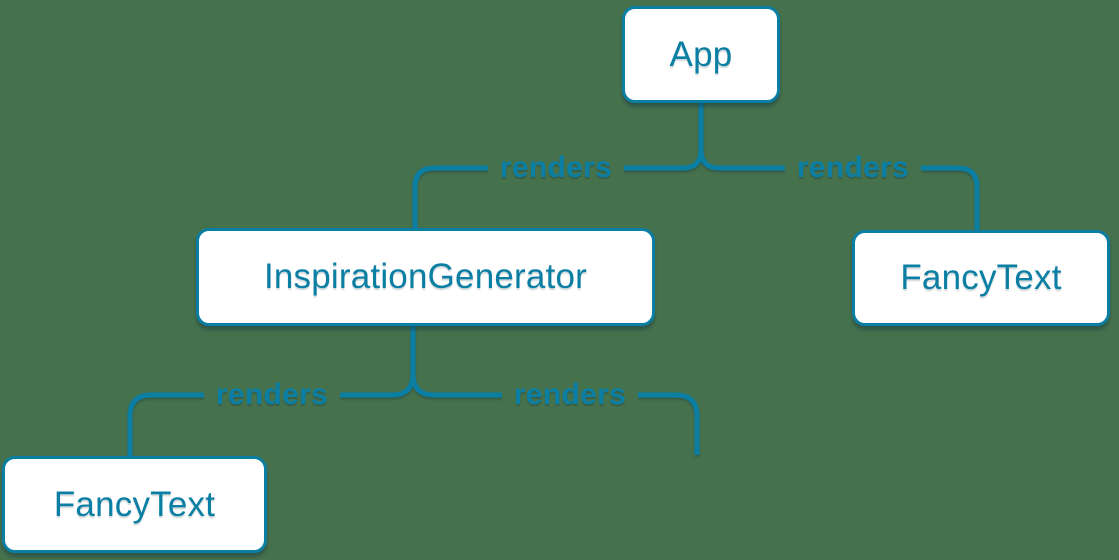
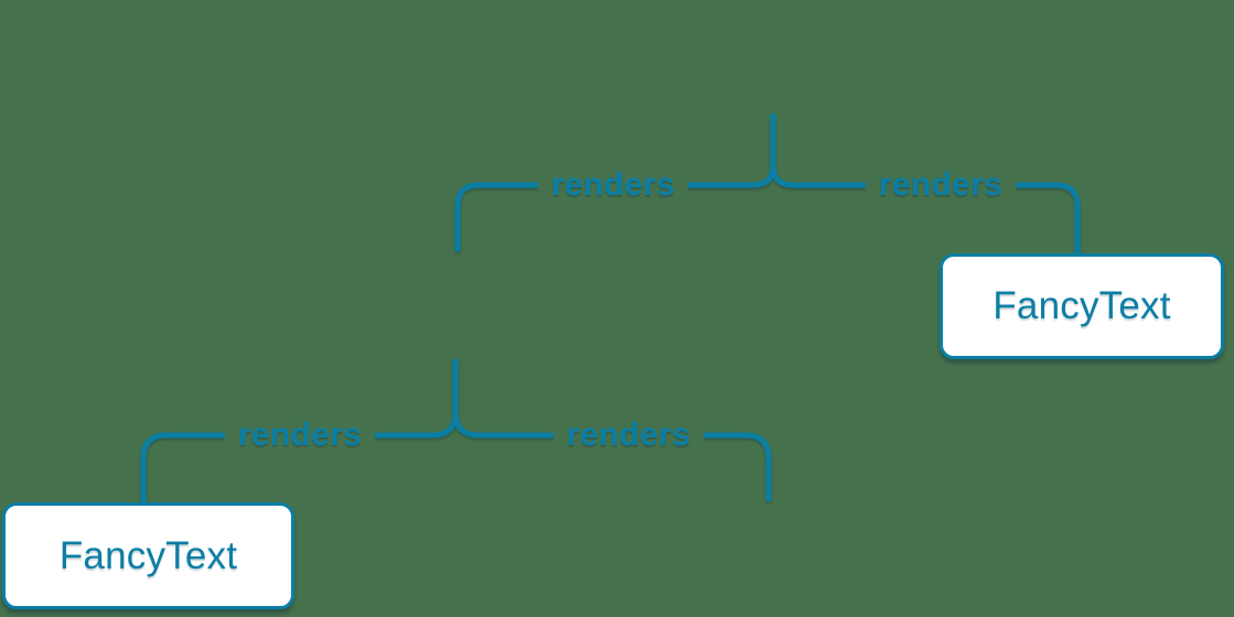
  renders
  renders
  renders
  renders
- App
- InspirationGenerator
  FancyText
  FancyText
